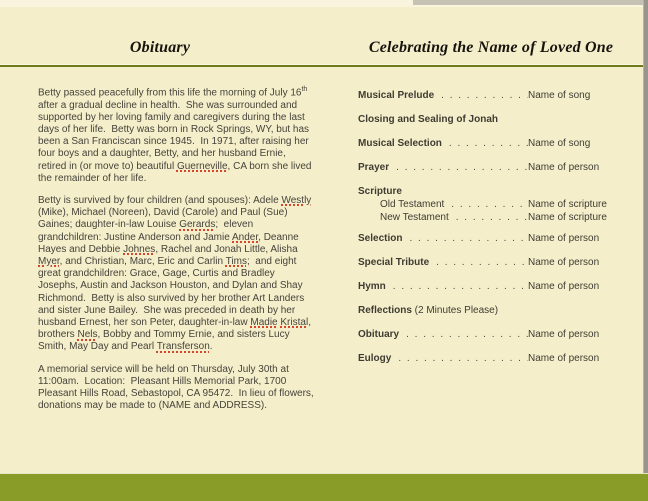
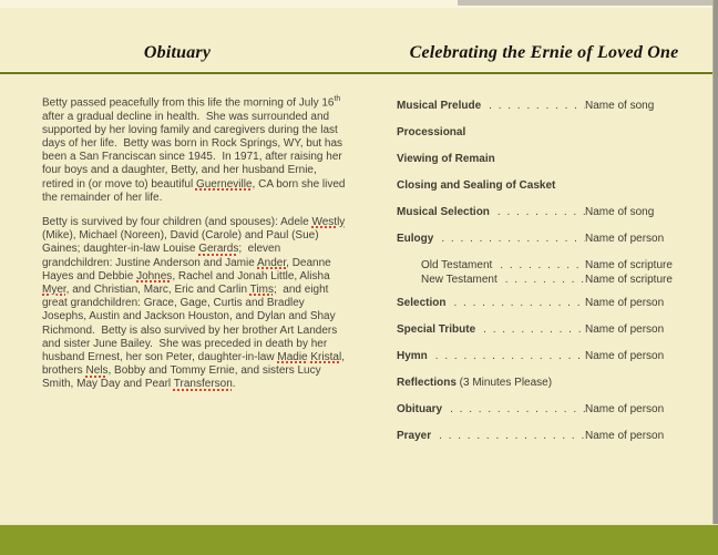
  Obituary
- Celebrating the Name of Loved One
+ Celebrating the Ernie of Loved One
  Betty passed peacefully from this life the morning of July 16 after a gradual decline in health. She was surrounded and supported by her loving family and caregivers during the last days of her life. Betty was born in Rock Springs, WY, but has been a San Franciscan since 1945. In 1971, after raising her four boys and a daughter, Betty, and her husband Ernie, retired in (or move to) beautiful Guerneville, CA born she lived the remainder of her life.
  Betty is survived by four children (and spouses): Adele Westly (Mike), Michael (Noreen), David (Carole) and Paul (Sue) Gaines; daughter-in-law Louise Gerards; eleven grandchildren: Justine Anderson and Jamie Ander, Deanne Hayes and Debbie Johnes, Rachel and Jonah Little, Alisha Myer, and Christian, Marc, Eric and Carlin Tims; and eight great grandchildren: Grace, Gage, Curtis and Bradley Josephs, Austin and Jackson Houston, and Dylan and Shay Richmond. Betty is also survived by her brother Art Landers and sister June Bailey. She was preceded in death by her husband Ernest, her son Peter, daughter-in-law Madie Kristal, brothers Nels, Bobby and Tommy Ernie, and sisters Lucy Smith, May Day and Pearl Transferson.
- A memorial service will be held on Thursday, July 30th at 11:00am. Location: Pleasant Hills Memorial Park, 1700 Pleasant Hills Road, Sebastopol, CA 95472. In lieu of flowers, donations may be made to (NAME and ADDRESS).
  Musical Prelude
  Name of song
+ Processional
+ Viewing of Remain
- Closing and Sealing of Jonah
+ Closing and Sealing of Casket
  Musical Selection
  Name of song
- Prayer
+ Eulogy
  Name of person
- Scripture
  Old Testament
  Name of scripture
  New Testament
  Name of scripture
  Selection
  Name of person
  Special Tribute
  Name of person
  Hymn
  Name of person
  Reflections
- (2 Minutes Please)
+ (3 Minutes Please)
  Obituary
  Name of person
- Eulogy
+ Prayer
  Name of person
